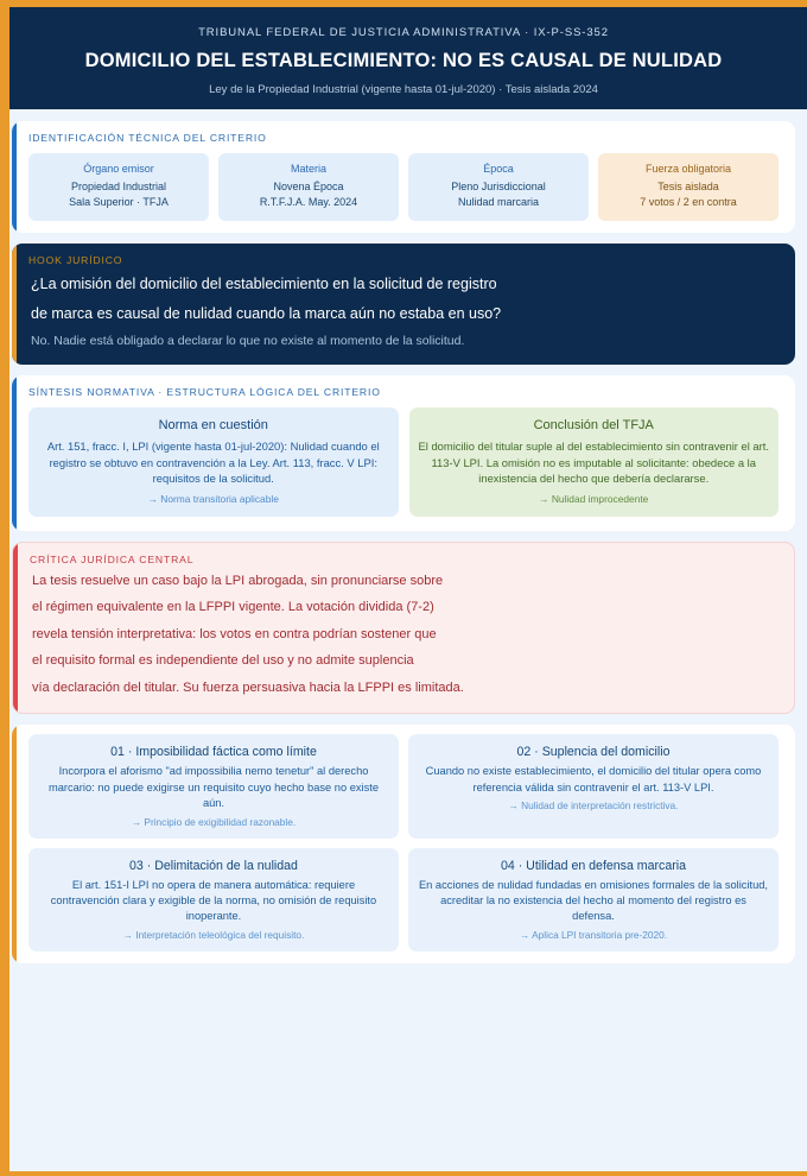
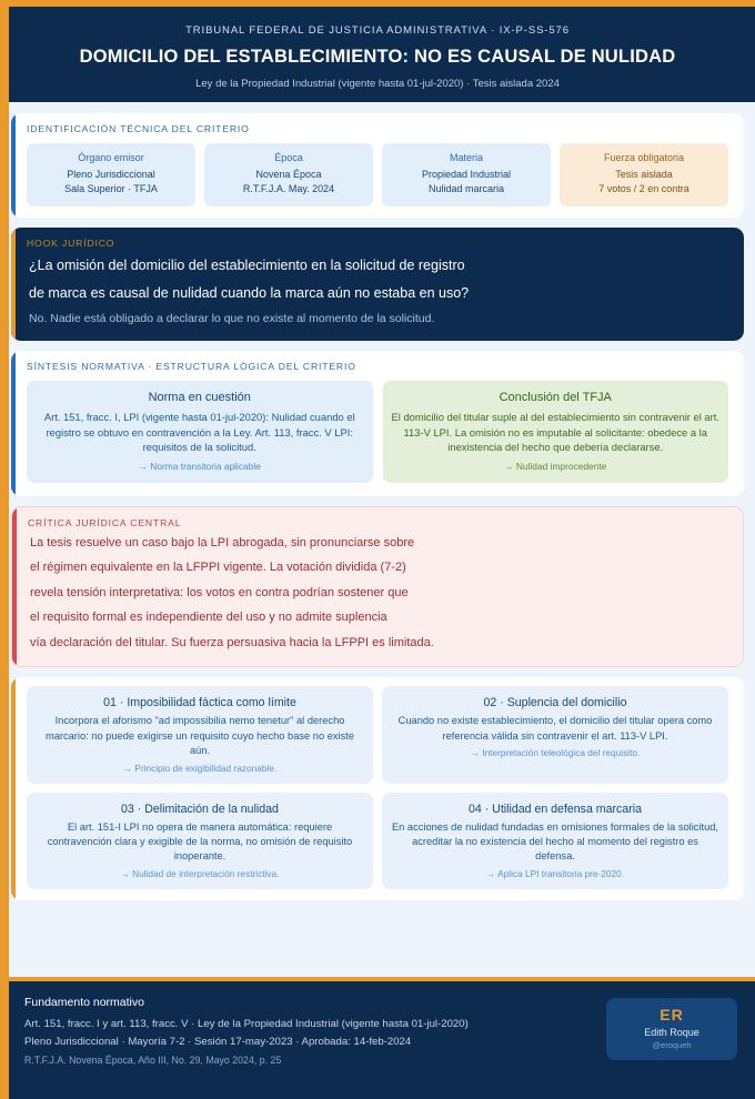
- TRIBUNAL FEDERAL DE JUSTICIA ADMINISTRATIVA · IX-P-SS-352
+ TRIBUNAL FEDERAL DE JUSTICIA ADMINISTRATIVA · IX-P-SS-576
  DOMICILIO DEL ESTABLECIMIENTO: NO ES CAUSAL DE NULIDAD
  Ley de la Propiedad Industrial (vigente hasta 01-jul-2020) · Tesis aislada 2024
  IDENTIFICACIÓN TÉCNICA DEL CRITERIO
  Órgano emisor
- Propiedad Industrial
+ Pleno Jurisdiccional
  Sala Superior · TFJA
- Materia
+ Época
  Novena Época
  R.T.F.J.A. May. 2024
- Época
+ Materia
- Pleno Jurisdiccional
+ Propiedad Industrial
  Nulidad marcaria
  Fuerza obligatoria
  Tesis aislada
  7 votos / 2 en contra
  HOOK JURÍDICO
  ¿La omisión del domicilio del establecimiento en la solicitud de registro
  de marca es causal de nulidad cuando la marca aún no estaba en uso?
  No. Nadie está obligado a declarar lo que no existe al momento de la solicitud.
  SÍNTESIS NORMATIVA · ESTRUCTURA LÓGICA DEL CRITERIO
  Norma en cuestión
  Art. 151, fracc. I, LPI (vigente hasta 01-jul-2020): Nulidad cuando el registro se obtuvo en contravención a la Ley. Art. 113, fracc. V LPI: requisitos de la solicitud.
  → Norma transitoria aplicable
  Conclusión del TFJA
  El domicilio del titular suple al del establecimiento sin contravenir el art. 113-V LPI. La omisión no es imputable al solicitante: obedece a la inexistencia del hecho que debería declararse.
  → Nulidad improcedente
  CRÍTICA JURÍDICA CENTRAL
  La tesis resuelve un caso bajo la LPI abrogada, sin pronunciarse sobre
  el régimen equivalente en la LFPPI vigente. La votación dividida (7-2)
  revela tensión interpretativa: los votos en contra podrían sostener que
  el requisito formal es independiente del uso y no admite suplencia
  vía declaración del titular. Su fuerza persuasiva hacia la LFPPI es limitada.
  01 · Imposibilidad fáctica como límite
  Incorpora el aforismo "ad impossibilia nemo tenetur" al derecho marcario: no puede exigirse un requisito cuyo hecho base no existe aún.
  → Principio de exigibilidad razonable.
  02 · Suplencia del domicilio
  Cuando no existe establecimiento, el domicilio del titular opera como referencia válida sin contravenir el art. 113-V LPI.
- → Nulidad de interpretación restrictiva.
+ → Interpretación teleológica del requisito.
  03 · Delimitación de la nulidad
  El art. 151-I LPI no opera de manera automática: requiere contravención clara y exigible de la norma, no omisión de requisito inoperante.
- → Interpretación teleológica del requisito.
+ → Nulidad de interpretación restrictiva.
  04 · Utilidad en defensa marcaria
  En acciones de nulidad fundadas en omisiones formales de la solicitud, acreditar la no existencia del hecho al momento del registro es defensa.
  → Aplica LPI transitoria pre-2020.
+ Fundamento normativo
+ Art. 151, fracc. I y art. 113, fracc. V · Ley de la Propiedad Industrial (vigente hasta 01-jul-2020)
+ Pleno Jurisdiccional · Mayoría 7-2 · Sesión 17-may-2023 · Aprobada: 14-feb-2024
+ R.T.F.J.A. Novena Época, Año III, No. 29, Mayo 2024, p. 25
+ ER
+ Edith Roque
+ @eroqueh
